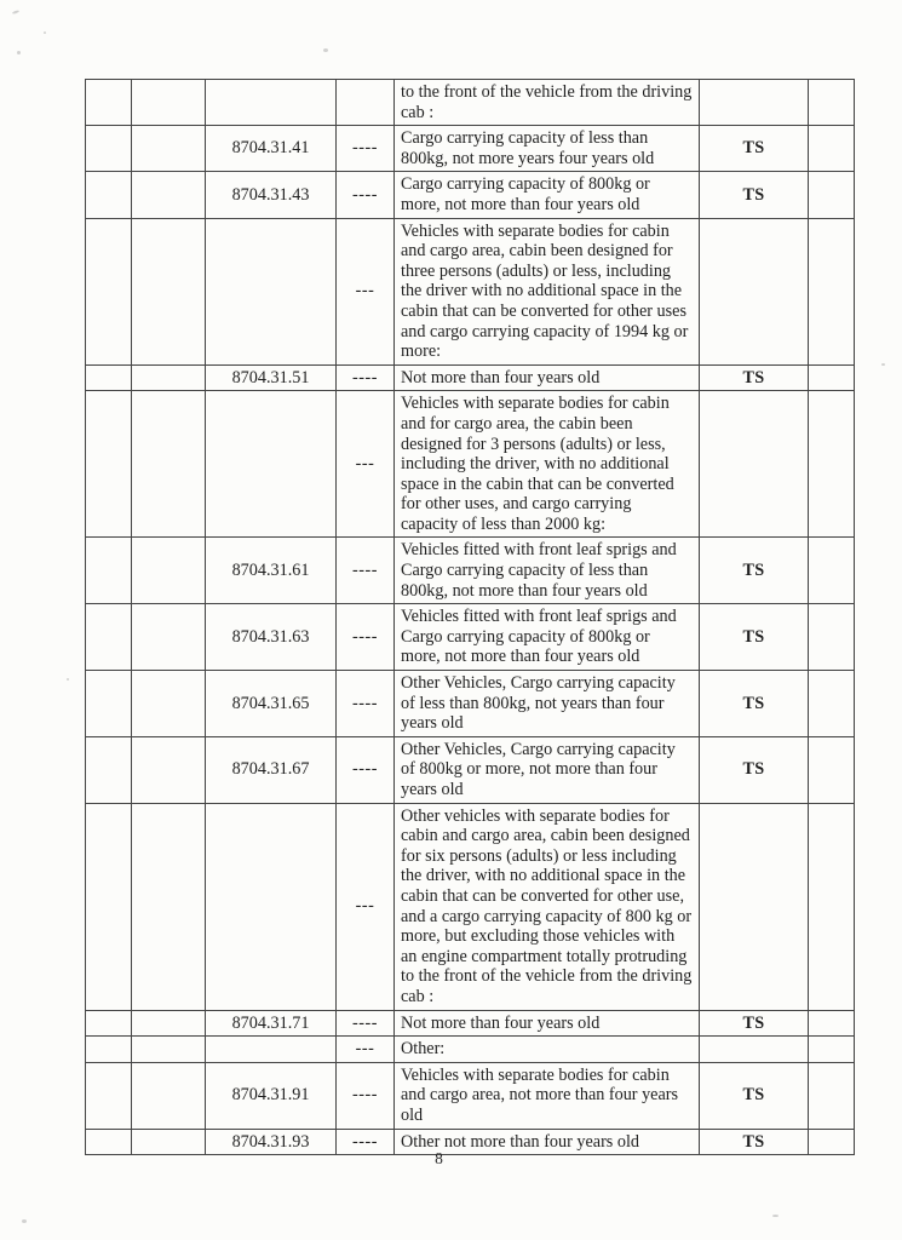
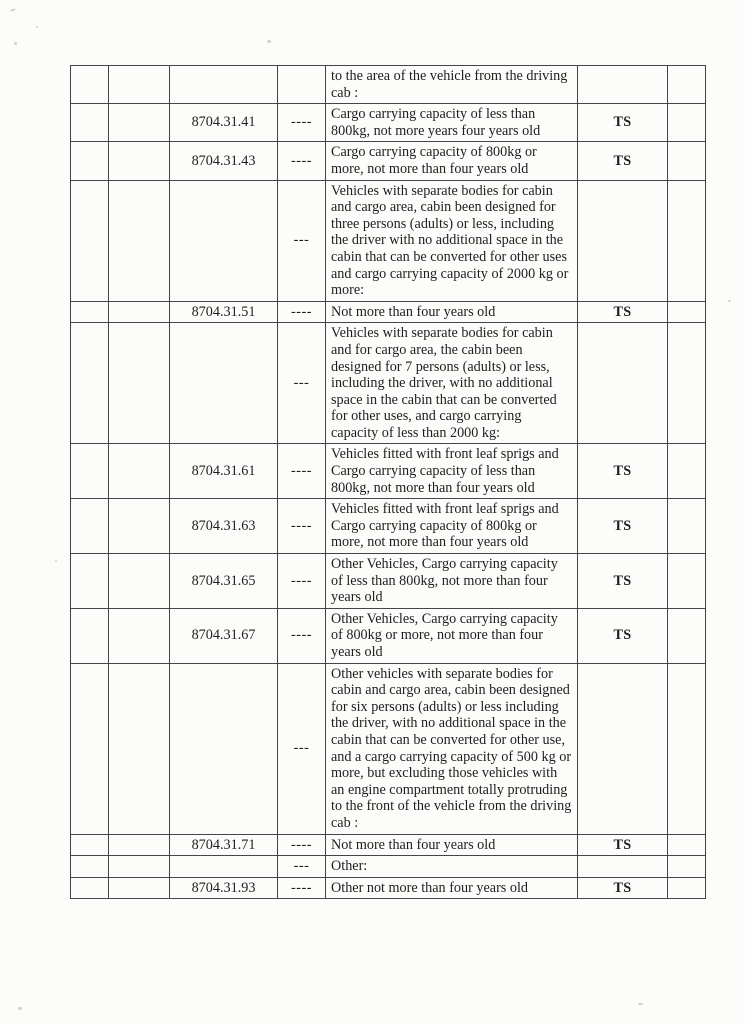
- 				to the front of the vehicle from the driving cab :
+ 				to the area of the vehicle from the driving cab :
  		8704.31.41	----	Cargo carrying capacity of less than 800kg, not more years four years old	TS
  		8704.31.43	----	Cargo carrying capacity of 800kg or more, not more than four years old	TS
- 			---	Vehicles with separate bodies for cabin and cargo area, cabin been designed for three persons (adults) or less, including the driver with no additional space in the cabin that can be converted for other uses and cargo carrying capacity of 1994 kg or more:
+ 			---	Vehicles with separate bodies for cabin and cargo area, cabin been designed for three persons (adults) or less, including the driver with no additional space in the cabin that can be converted for other uses and cargo carrying capacity of 2000 kg or more:
  		8704.31.51	----	Not more than four years old	TS
- 			---	Vehicles with separate bodies for cabin and for cargo area, the cabin been designed for 3 persons (adults) or less, including the driver, with no additional space in the cabin that can be converted for other uses, and cargo carrying capacity of less than 2000 kg:
+ 			---	Vehicles with separate bodies for cabin and for cargo area, the cabin been designed for 7 persons (adults) or less, including the driver, with no additional space in the cabin that can be converted for other uses, and cargo carrying capacity of less than 2000 kg:
  		8704.31.61	----	Vehicles fitted with front leaf sprigs and Cargo carrying capacity of less than 800kg, not more than four years old	TS
  		8704.31.63	----	Vehicles fitted with front leaf sprigs and Cargo carrying capacity of 800kg or more, not more than four years old	TS
- 		8704.31.65	----	Other Vehicles, Cargo carrying capacity of less than 800kg, not years than four years old	TS
+ 		8704.31.65	----	Other Vehicles, Cargo carrying capacity of less than 800kg, not more than four years old	TS
  		8704.31.67	----	Other Vehicles, Cargo carrying capacity of 800kg or more, not more than four years old	TS
- 			---	Other vehicles with separate bodies for cabin and cargo area, cabin been designed for six persons (adults) or less including the driver, with no additional space in the cabin that can be converted for other use, and a cargo carrying capacity of 800 kg or more, but excluding those vehicles with an engine compartment totally protruding to the front of the vehicle from the driving cab :
+ 			---	Other vehicles with separate bodies for cabin and cargo area, cabin been designed for six persons (adults) or less including the driver, with no additional space in the cabin that can be converted for other use, and a cargo carrying capacity of 500 kg or more, but excluding those vehicles with an engine compartment totally protruding to the front of the vehicle from the driving cab :
  		8704.31.71	----	Not more than four years old	TS
  			---	Other:
- 		8704.31.91	----	Vehicles with separate bodies for cabin and cargo area, not more than four years old	TS
  		8704.31.93	----	Other not more than four years old	TS
- 8
